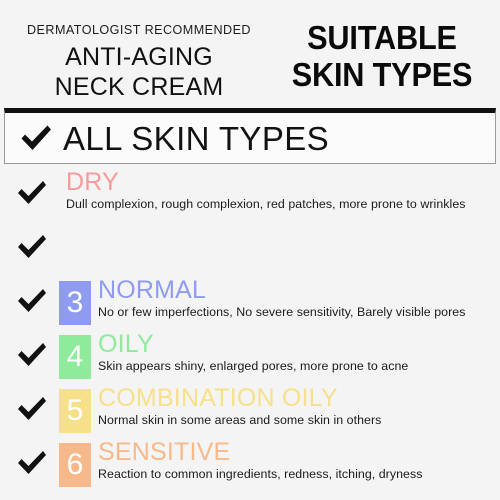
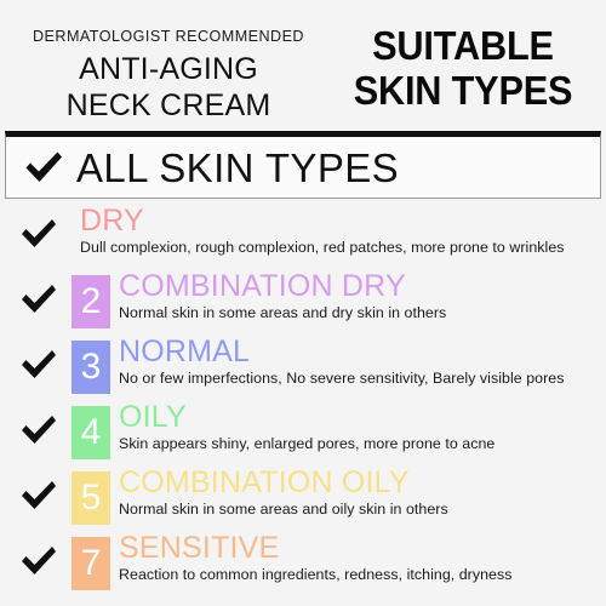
  DERMATOLOGIST RECOMMENDED
  ANTI-AGING
  NECK CREAM
  SUITABLE
  SKIN TYPES
  ALL SKIN TYPES
  DRY
  Dull complexion, rough complexion, red patches, more prone to wrinkles
+ 2
+ COMBINATION DRY
+ Normal skin in some areas and dry skin in others
  3
  NORMAL
  No or few imperfections, No severe sensitivity, Barely visible pores
  4
  OILY
  Skin appears shiny, enlarged pores, more prone to acne
  5
  COMBINATION OILY
- Normal skin in some areas and some skin in others
+ Normal skin in some areas and oily skin in others
- 6
+ 7
  SENSITIVE
  Reaction to common ingredients, redness, itching, dryness
